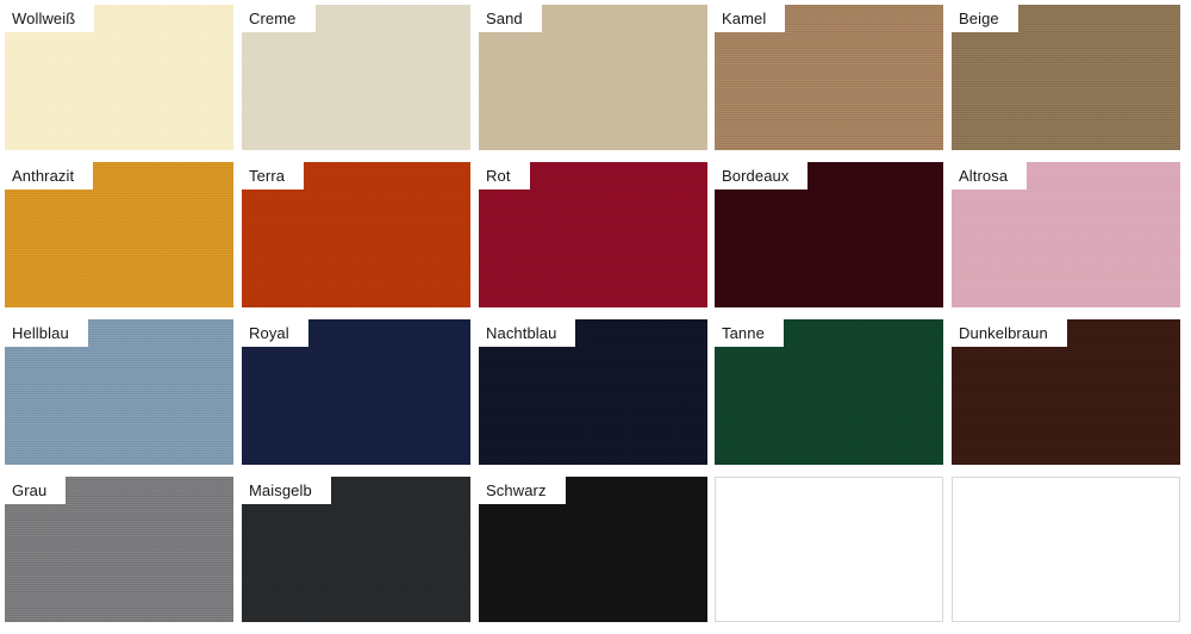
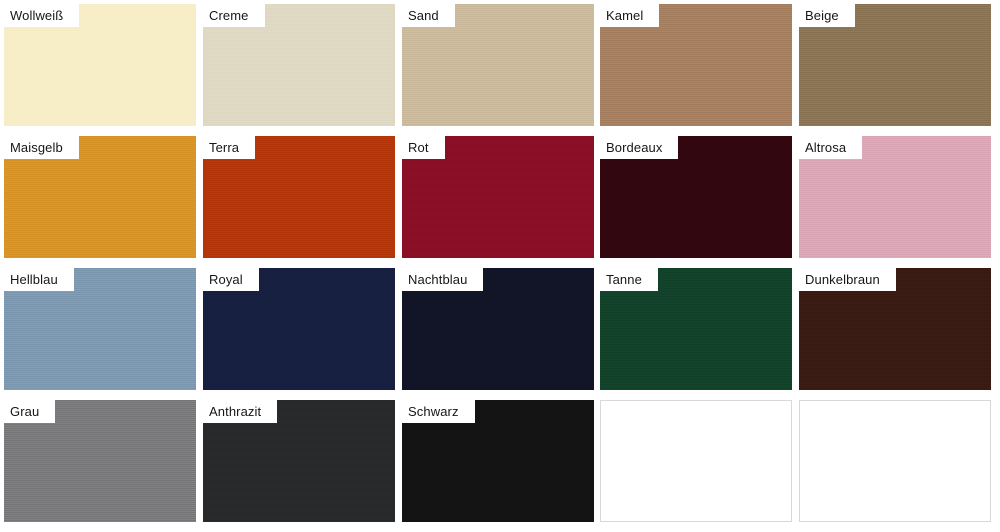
  Wollweiß
  Creme
  Sand
  Kamel
  Beige
- Anthrazit
+ Maisgelb
  Terra
  Rot
  Bordeaux
  Altrosa
  Hellblau
  Royal
  Nachtblau
  Tanne
  Dunkelbraun
  Grau
- Maisgelb
+ Anthrazit
  Schwarz
